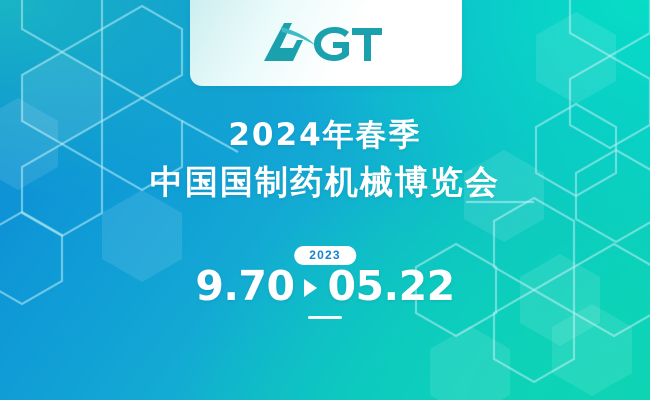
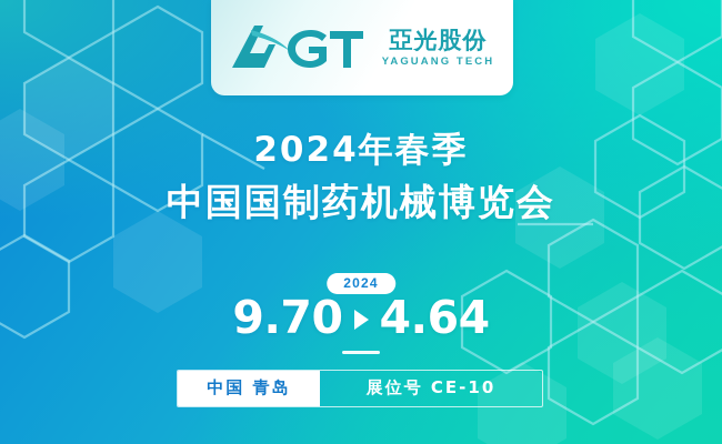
+ 亞光股份
+ YAGUANG TECH
  2024年春季
  中国国制药机械博览会
- 2023
+ 2024
  9.70
- 05.22
+ 4.64
+ 中国 青岛
+ 展位号 CE-10
